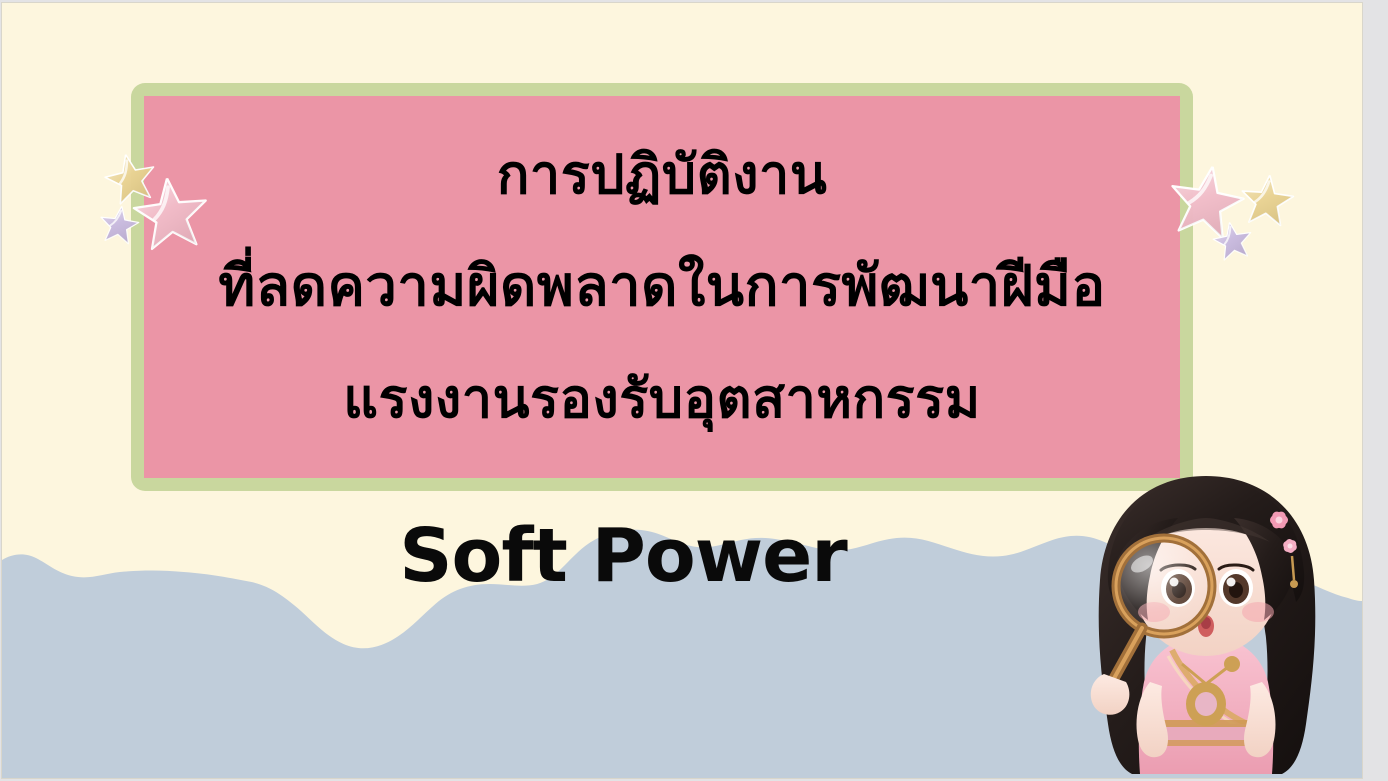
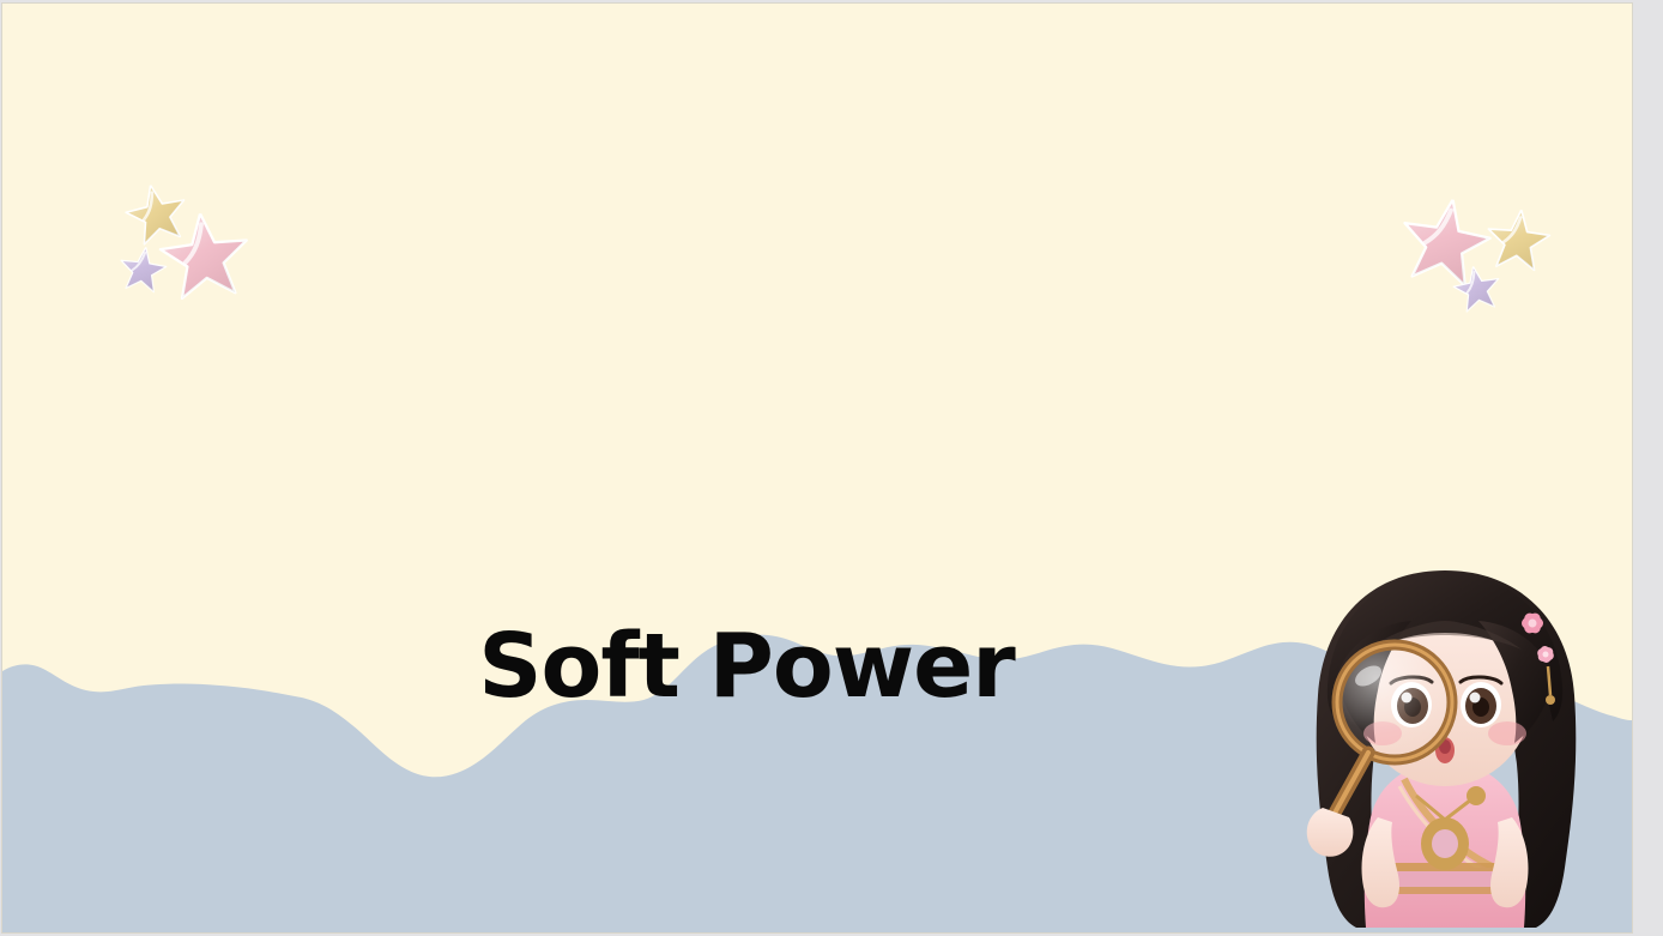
- การปฏิบัติงาน
- ที่ลดความผิดพลาดในการพัฒนาฝีมือ
- แรงงานรองรับอุตสาหกรรม
  Soft Power
